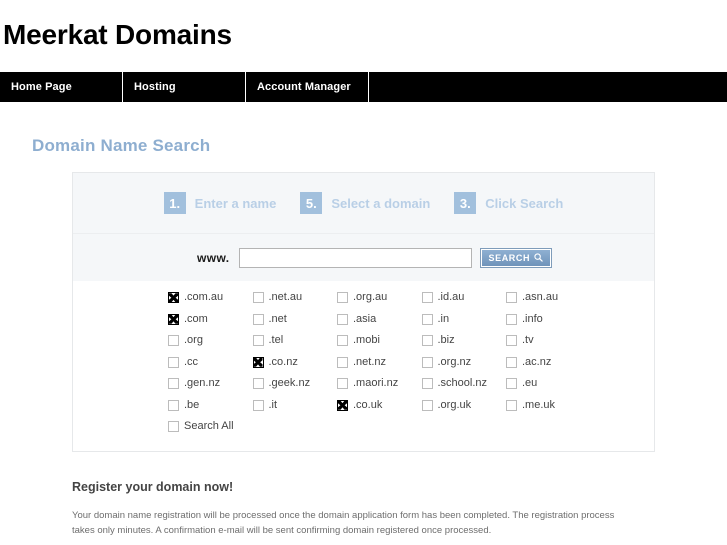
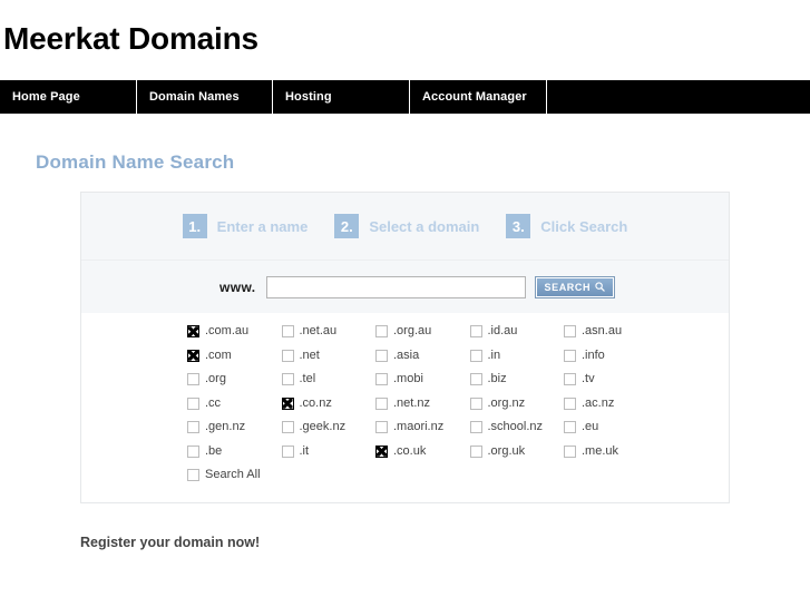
  Meerkat Domains
  Home Page
+ Domain Names
  Hosting
  Account Manager
  Domain Name Search
  1.
  Enter a name
- 5.
+ 2.
  Select a domain
  3.
  Click Search
  www.
  SEARCH
  .com.au
  .net.au
  .org.au
  .id.au
  .asn.au
  .com
  .net
  .asia
  .in
  .info
  .org
  .tel
  .mobi
  .biz
  .tv
  .cc
  .co.nz
  .net.nz
  .org.nz
  .ac.nz
  .gen.nz
  .geek.nz
  .maori.nz
  .school.nz
  .eu
  .be
  .it
  .co.uk
  .org.uk
  .me.uk
  Search All
  Register your domain now!
- Your domain name registration will be processed once the domain application form has been completed. The registration process takes only minutes. A confirmation e-mail will be sent confirming domain registered once processed.
